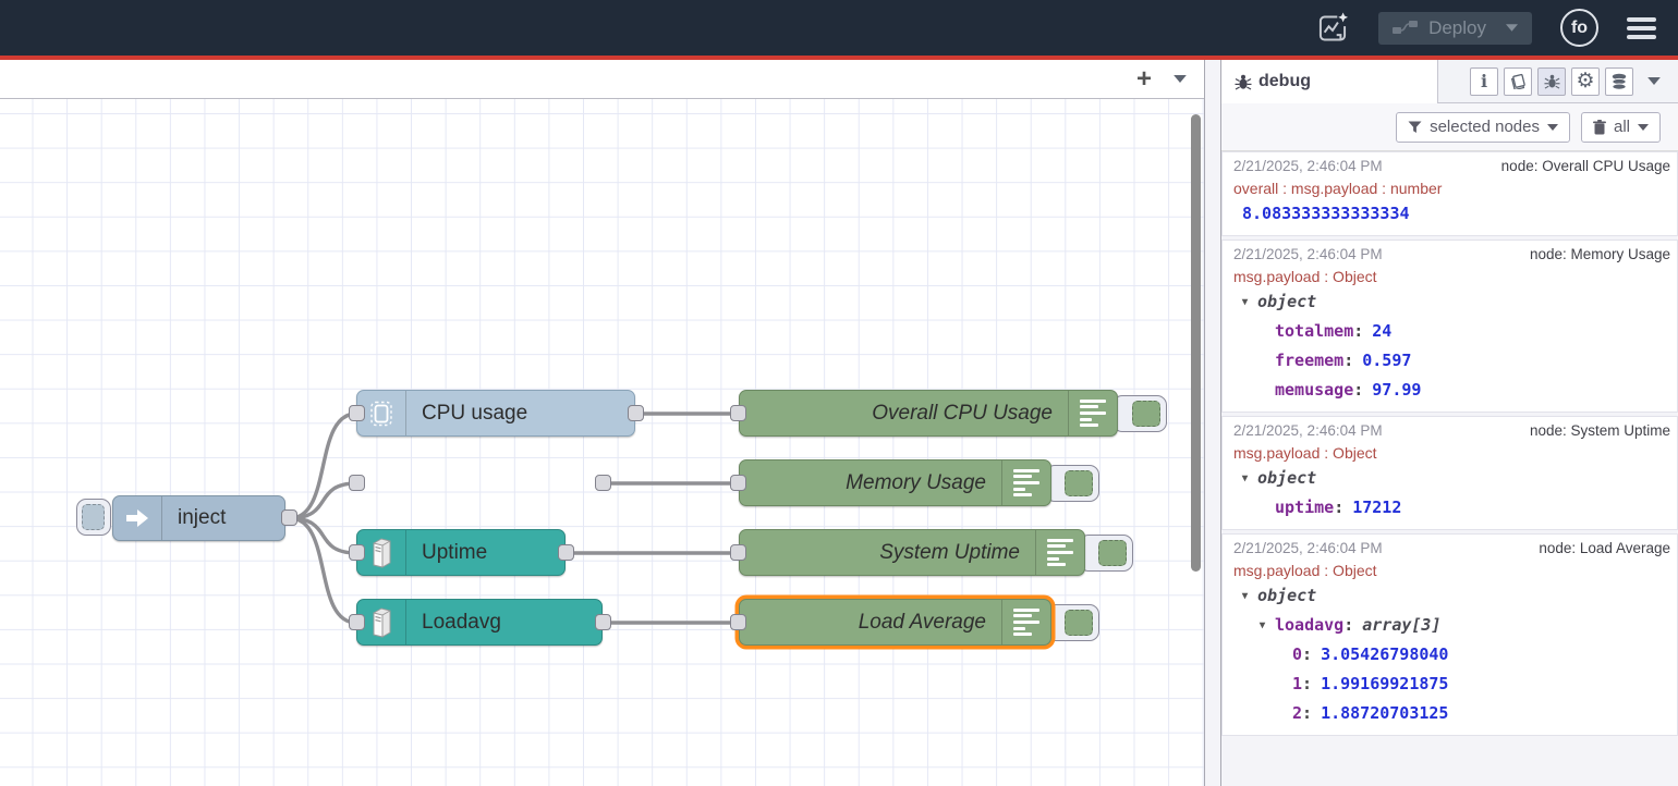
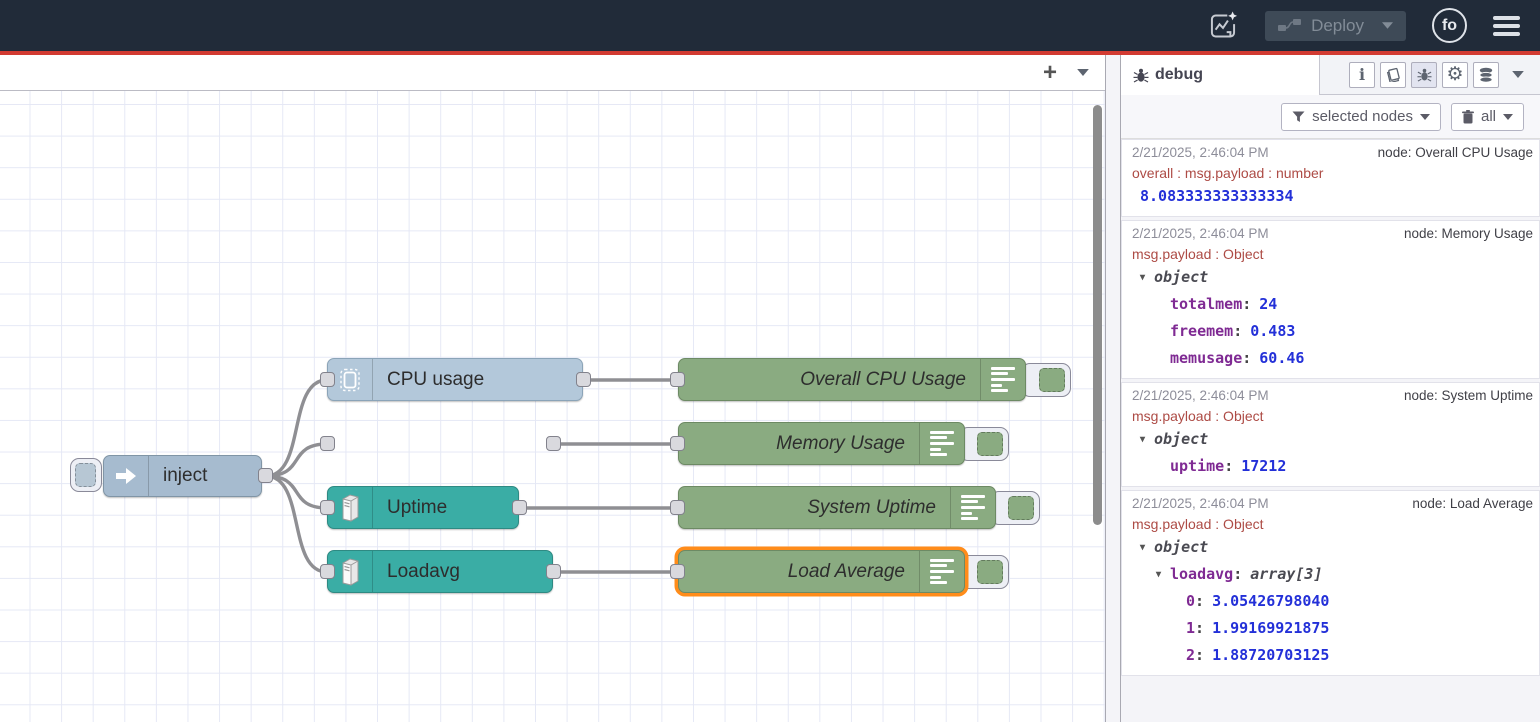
  Deploy
  fo
  +
  inject
  CPU usage
  Uptime
  Loadavg
  Overall CPU Usage
  Memory Usage
  System Uptime
  Load Average
  debug
  i
  ⚙
  selected nodes
  all
  2/21/2025, 2:46:04 PM
  node: Overall CPU Usage
  overall : msg.payload : number
  8.083333333333334
  2/21/2025, 2:46:04 PM
  node: Memory Usage
  msg.payload : Object
  ▾
  object
  totalmem
  :
  24
  freemem
  :
- 0.597
+ 0.483
  memusage
  :
- 97.99
+ 60.46
  2/21/2025, 2:46:04 PM
  node: System Uptime
  msg.payload : Object
  ▾
  object
  uptime
  :
  17212
  2/21/2025, 2:46:04 PM
  node: Load Average
  msg.payload : Object
  ▾
  object
  ▾
  loadavg
  :
  array[3]
  0
  :
  3.05426798040
  1
  :
  1.99169921875
  2
  :
  1.88720703125
